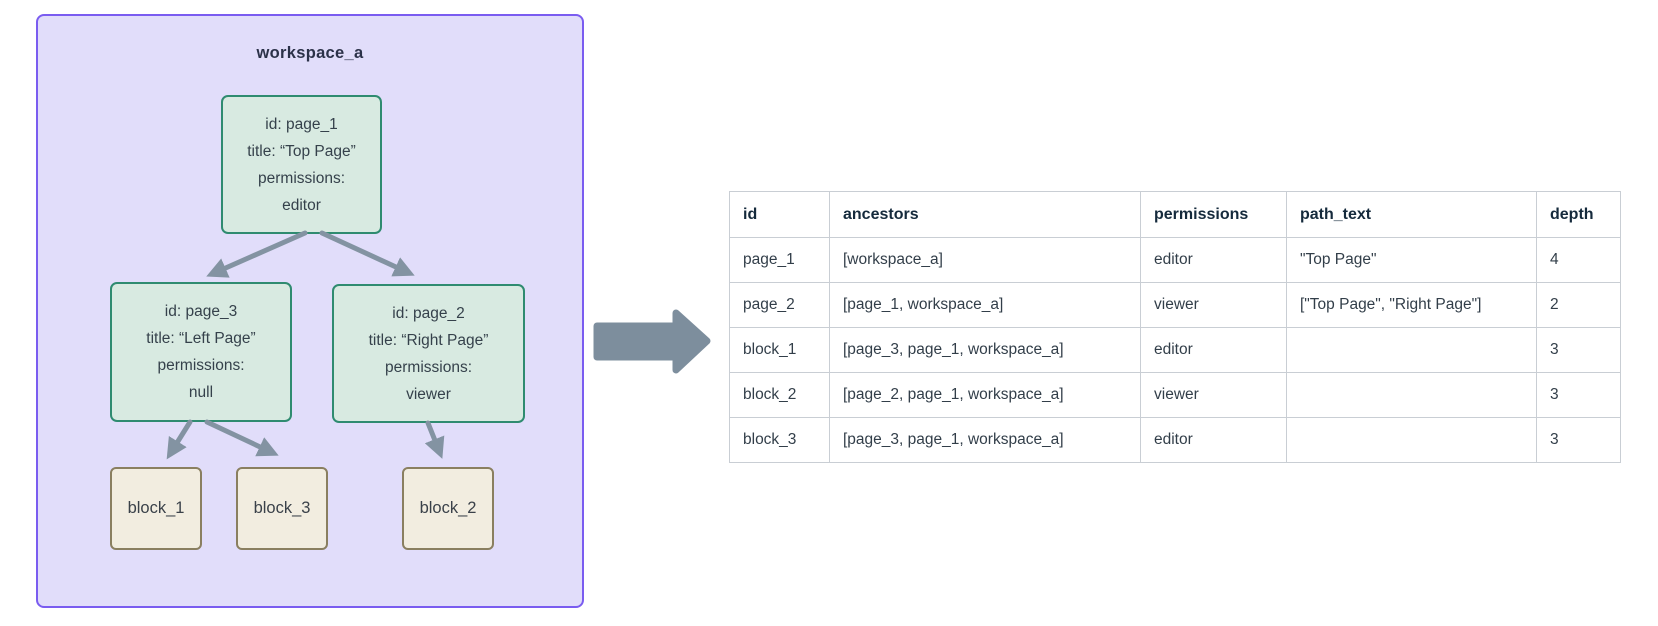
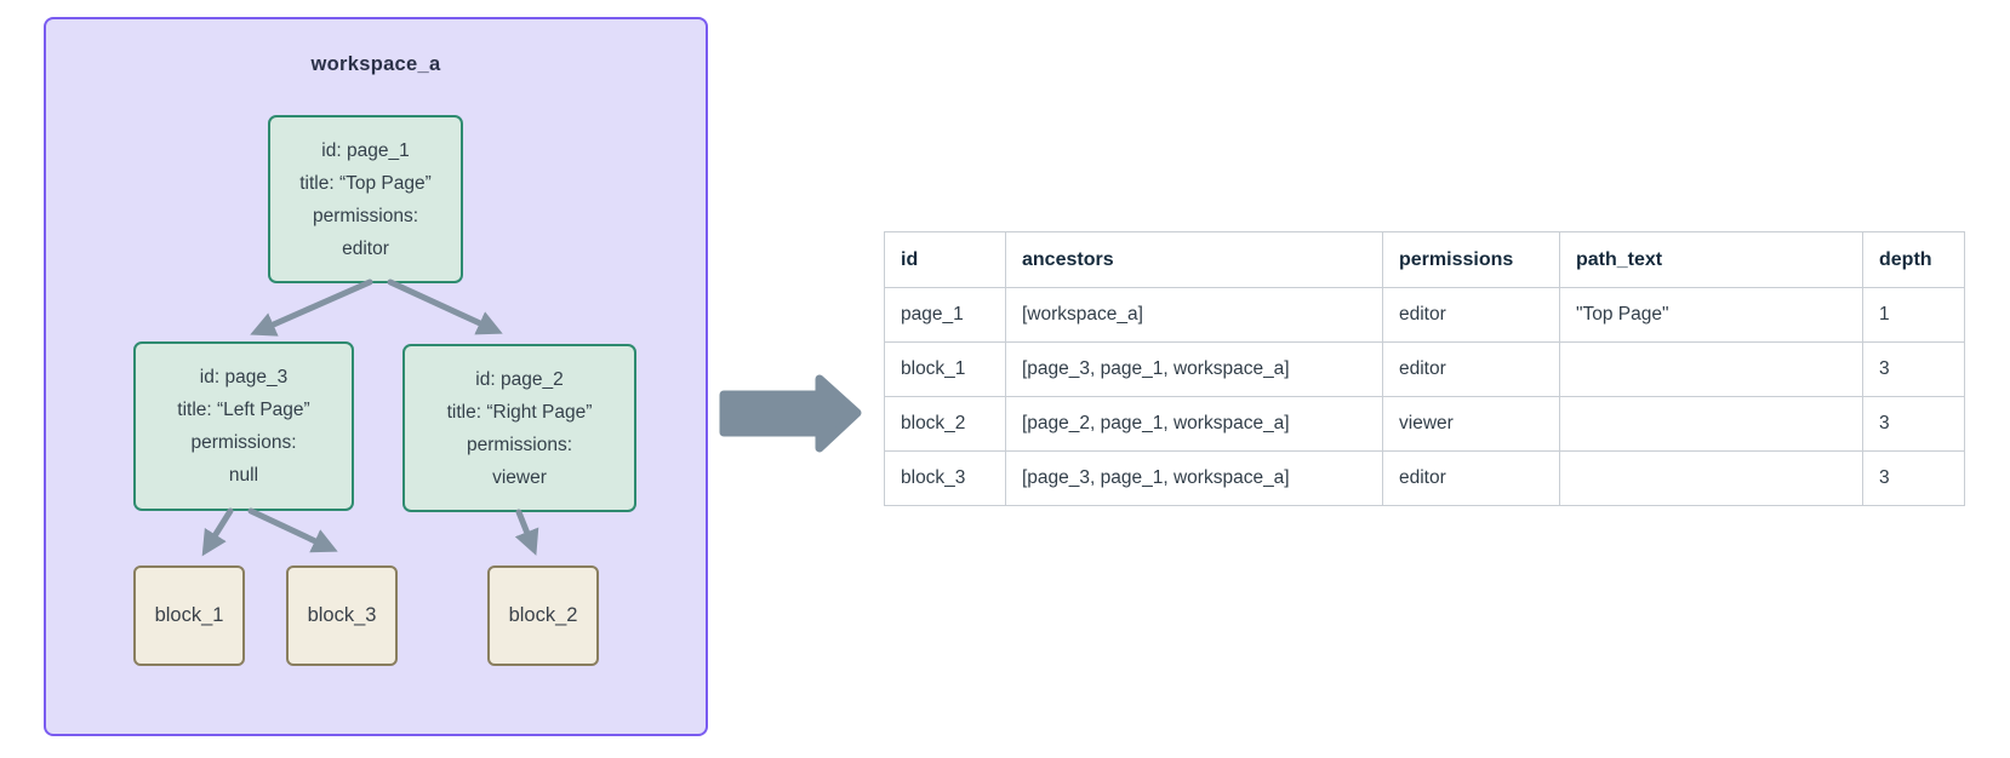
  workspace_a
  id: page_1
  title: “Top Page”
  permissions:
  editor
  id: page_3
  title: “Left Page”
  permissions:
  null
  id: page_2
  title: “Right Page”
  permissions:
  viewer
  block_1
  block_3
  block_2
  id	ancestors	permissions	path_text	depth
- page_1	[workspace_a]	editor	"Top Page"	4
+ page_1	[workspace_a]	editor	"Top Page"	1
- page_2	[page_1, workspace_a]	viewer	["Top Page", "Right Page"]	2
  block_1	[page_3, page_1, workspace_a]	editor		3
  block_2	[page_2, page_1, workspace_a]	viewer		3
  block_3	[page_3, page_1, workspace_a]	editor		3
